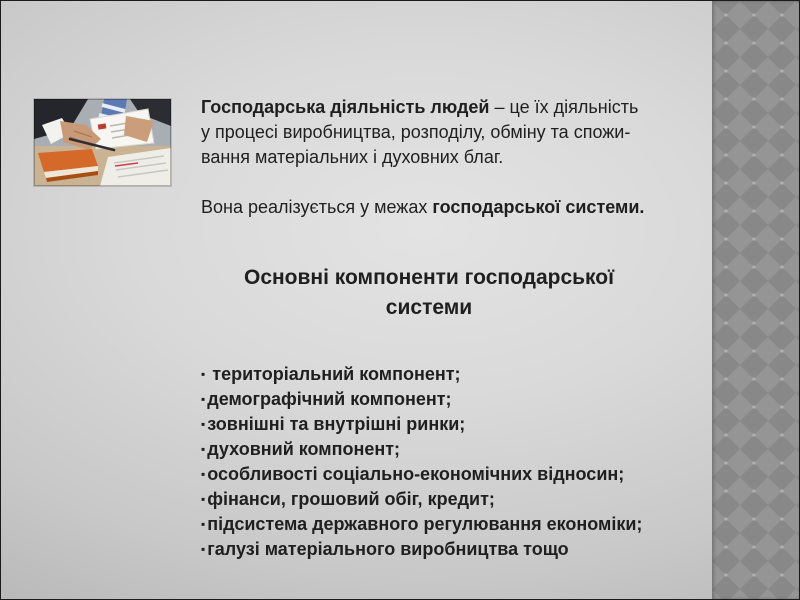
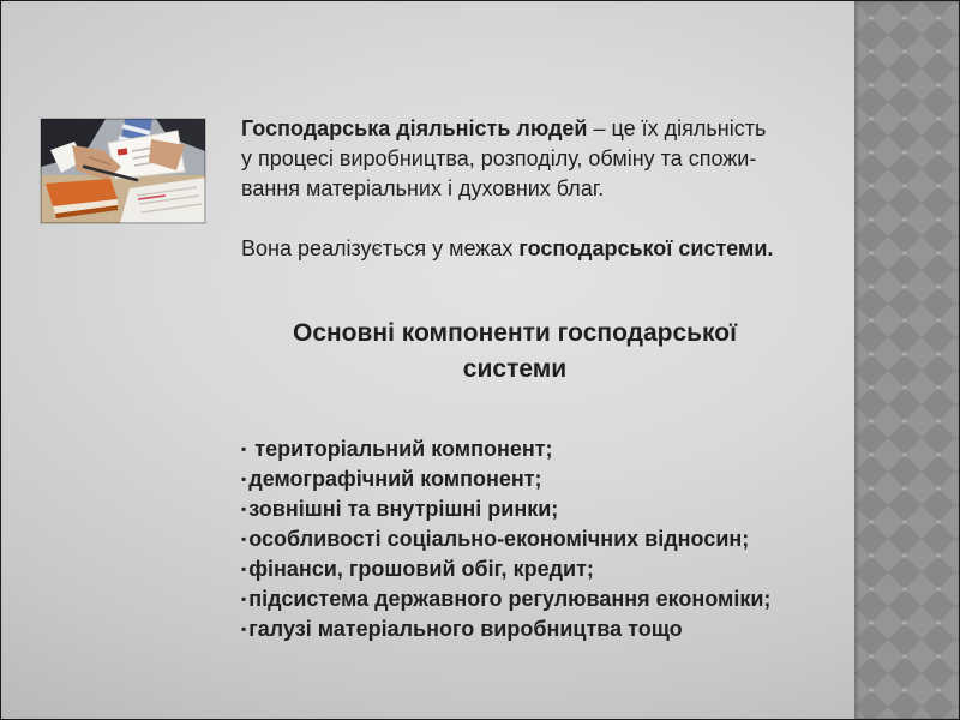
  Господарська діяльність людей – це їх діяльність
  у процесі виробництва, розподілу, обміну та спожи-
  вання матеріальних і духовних благ.
  Вона реалізується у межах господарської системи.
  Основні компоненти господарської
  системи
  ▪ територіальний компонент;
  ▪ демографічний компонент;
  ▪ зовнішні та внутрішні ринки;
- ▪ духовний компонент;
  ▪ особливості соціально-економічних відносин;
  ▪ фінанси, грошовий обіг, кредит;
  ▪ підсистема державного регулювання економіки;
  ▪ галузі матеріального виробництва тощо
